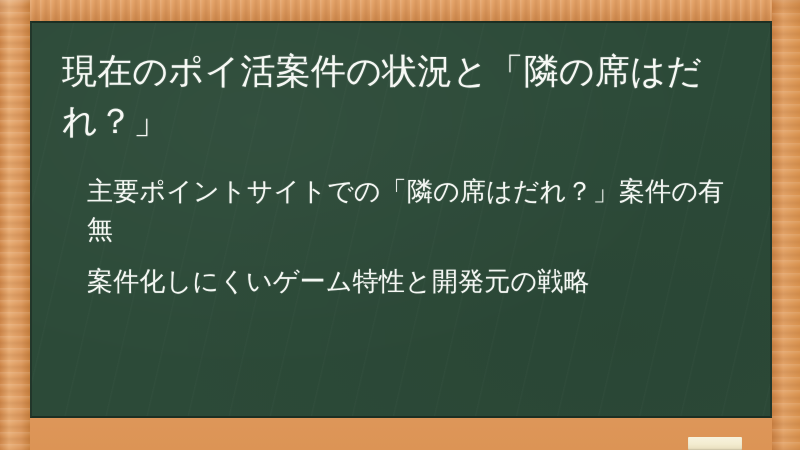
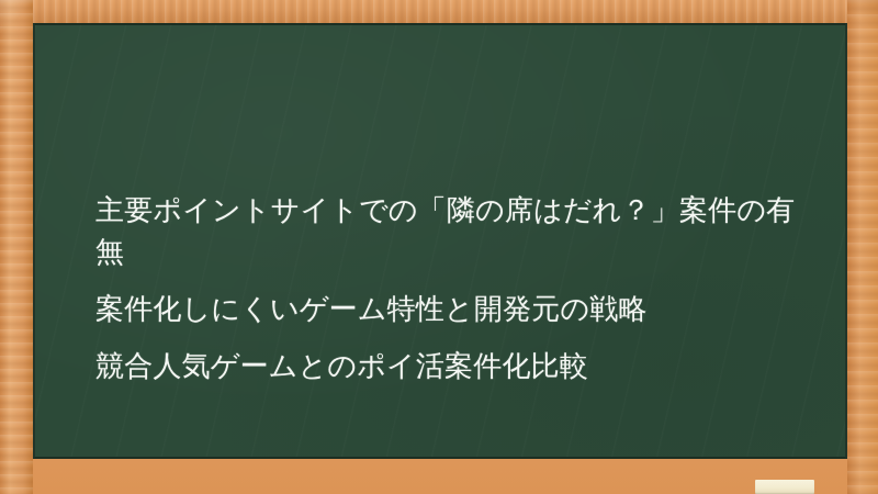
- 現在のポイ活案件の状況と「隣の席はだれ？」
  主要ポイントサイトでの「隣の席はだれ？」案件の有無
  案件化しにくいゲーム特性と開発元の戦略
+ 競合人気ゲームとのポイ活案件化比較
